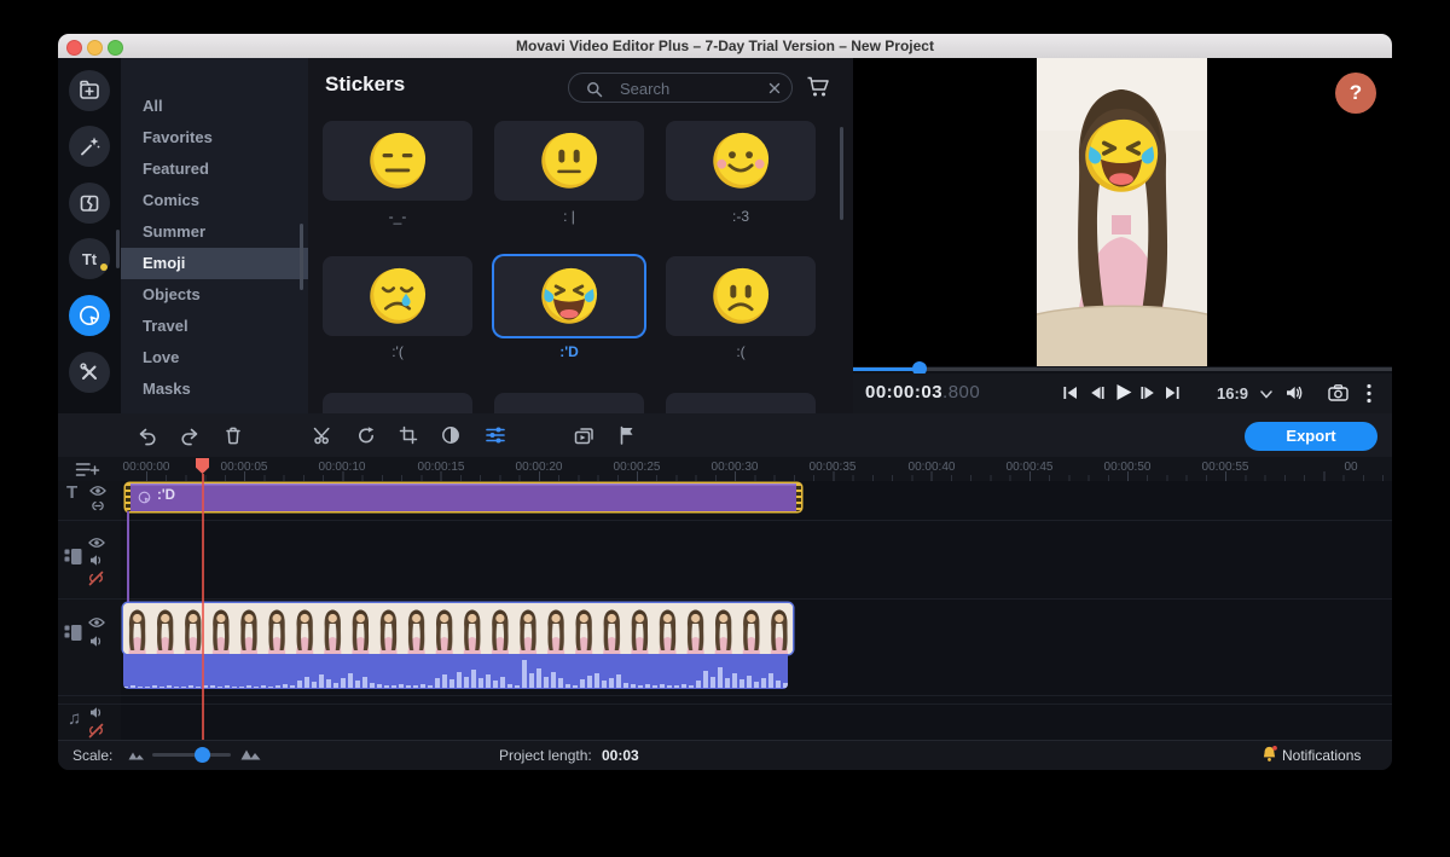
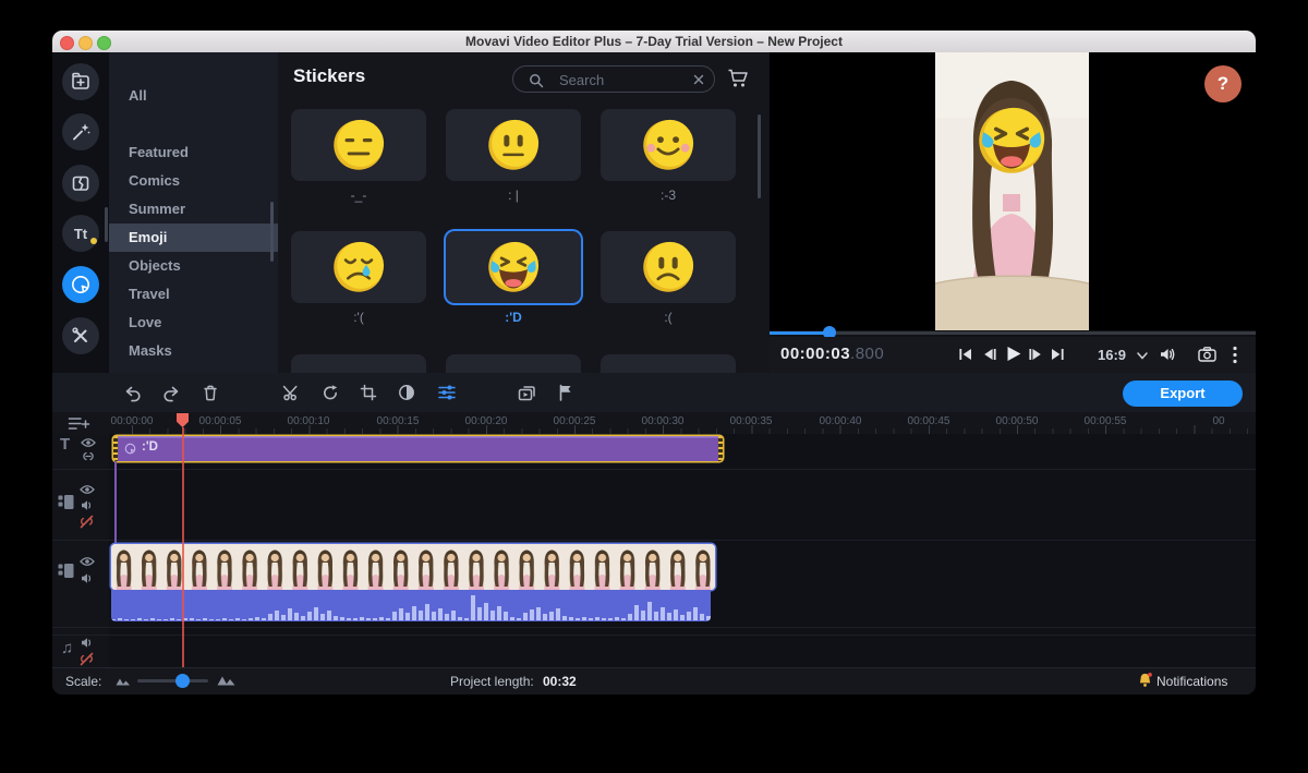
  Movavi Video Editor Plus – 7-Day Trial Version – New Project
  Tt
  All
- Favorites
  Featured
  Comics
  Summer
  Emoji
  Objects
  Travel
  Love
  Masks
  Stickers
  Search
  -_-
  : |
  :-3
  :'(
  :'D
  :(
  ?
  00:00:03.800
  16:9
  Export
  00:00:00
  00:00:05
  00:00:10
  00:00:15
  00:00:20
  00:00:25
  00:00:30
  00:00:35
  00:00:40
  00:00:45
  00:00:50
  00:00:55
  00
  T
  ♫
  :'D
  Scale:
  Project length:
- 00:03
+ 00:32
  Notifications
